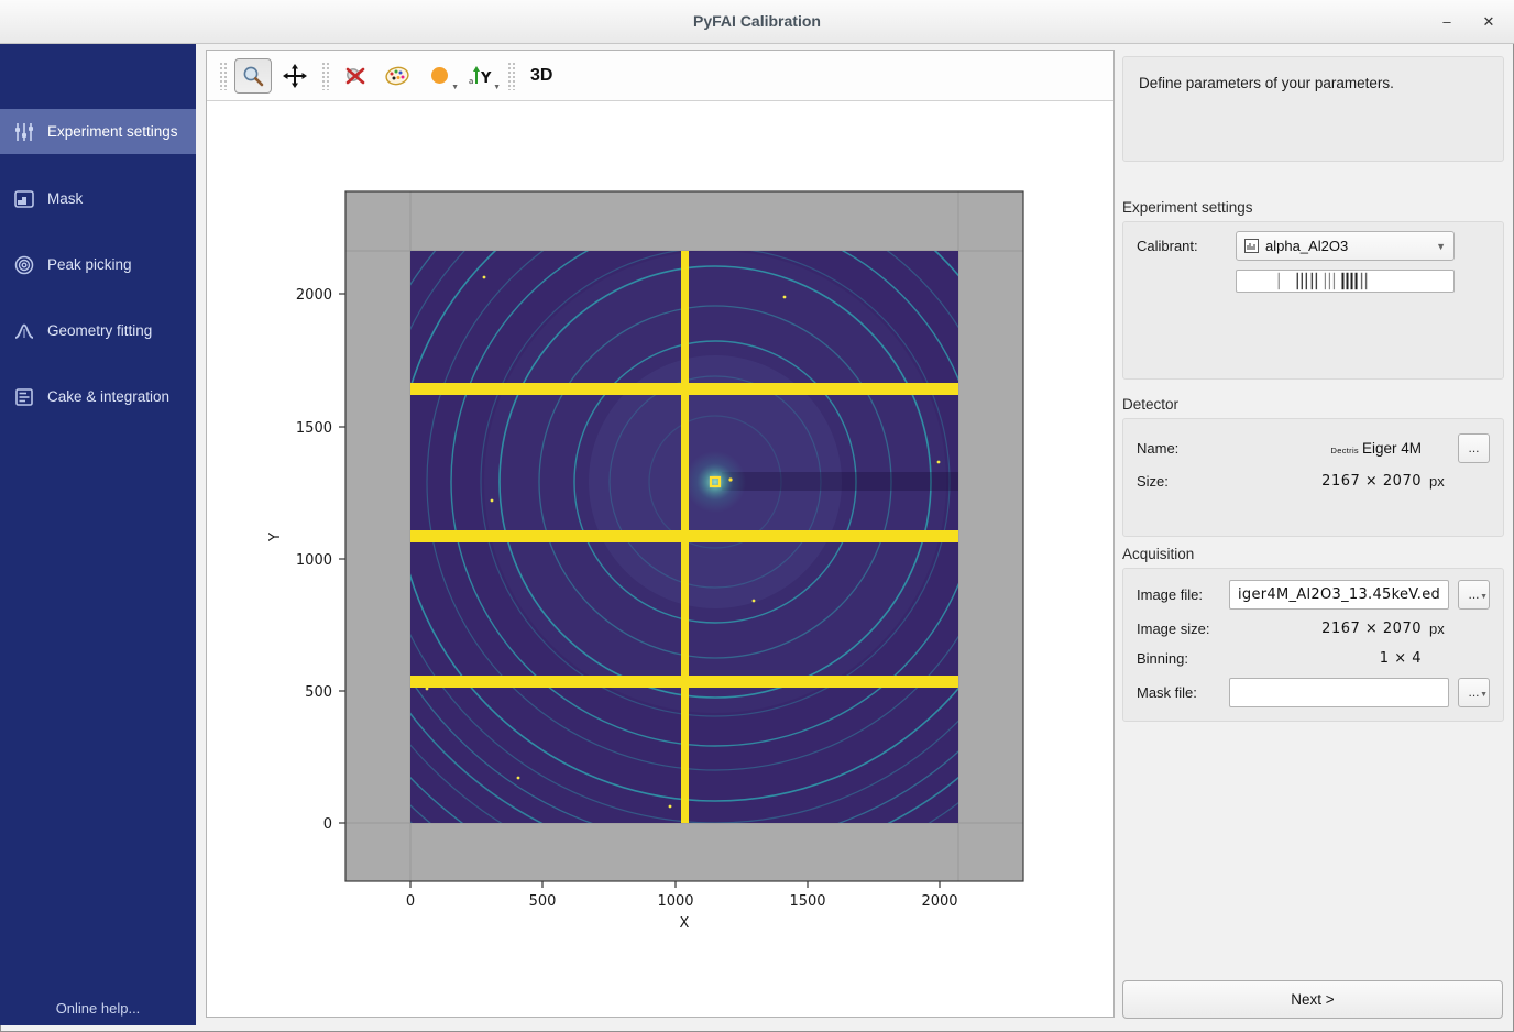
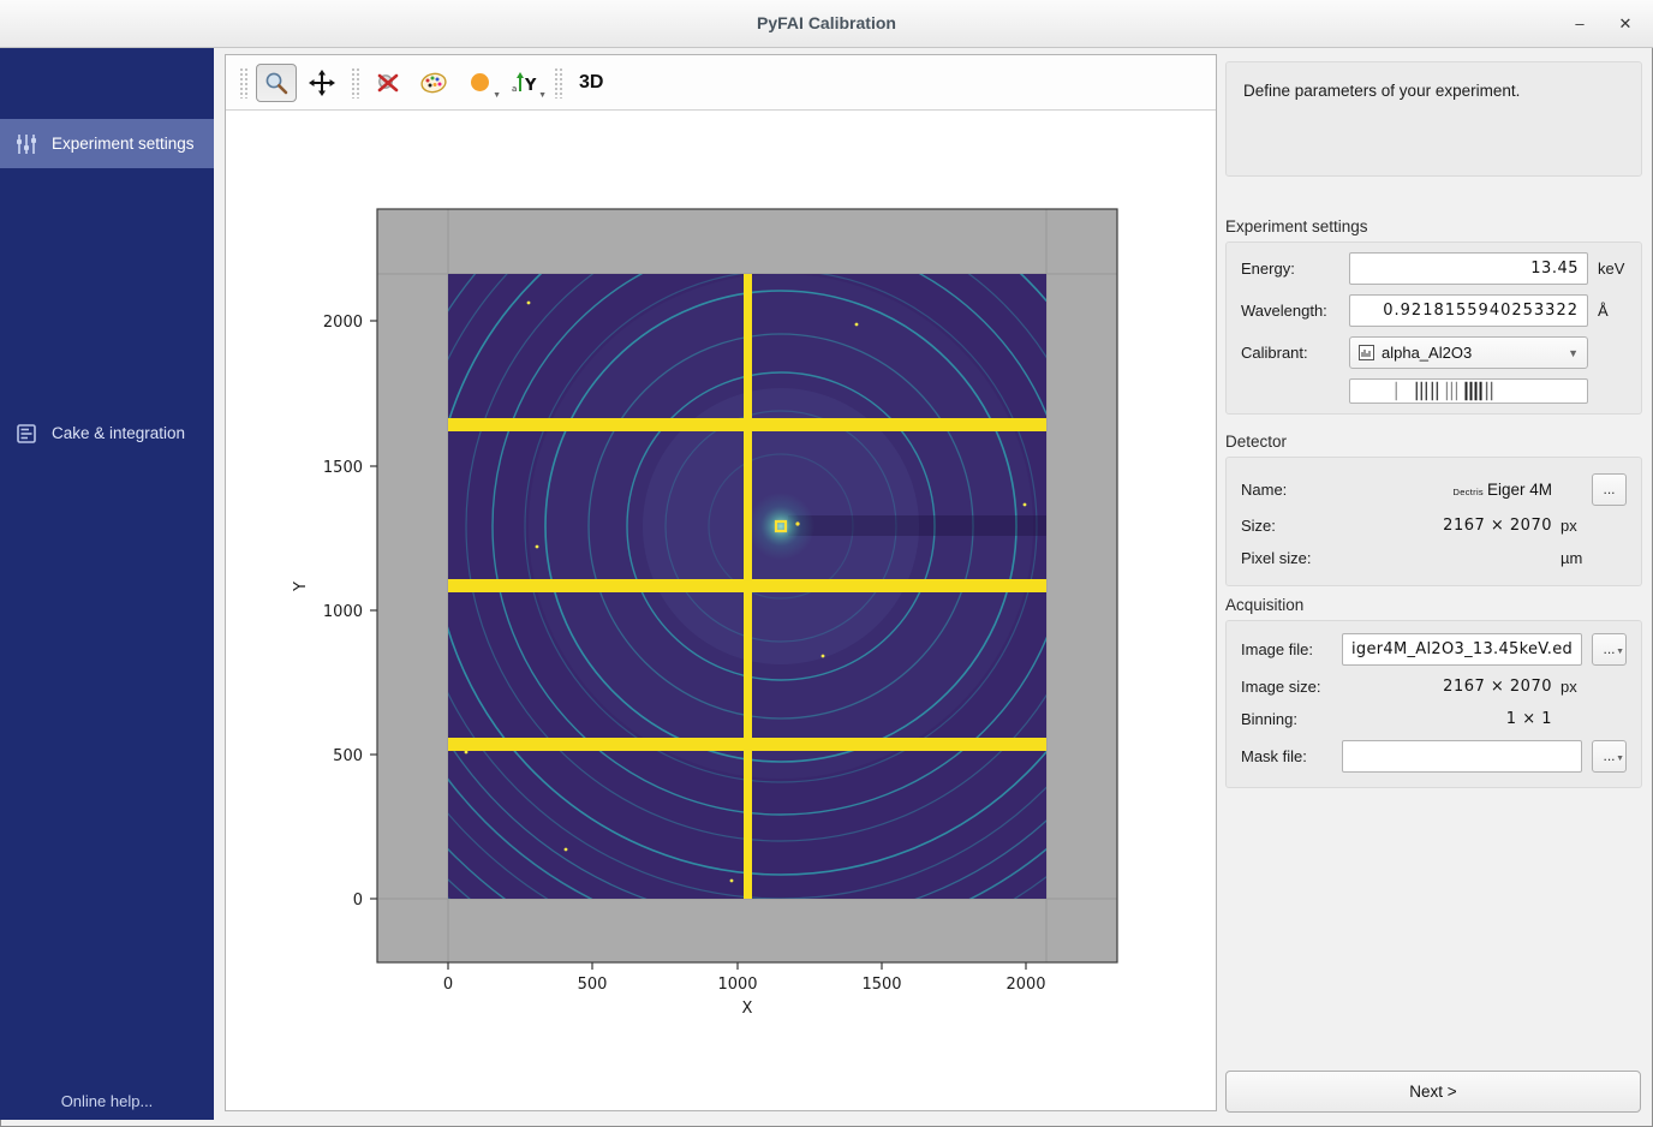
  PyFAI Calibration
  –
  ✕
  Experiment settings
- Mask
- Peak picking
- Geometry fitting
  Cake & integration
  Online help...
  a
  Y
  3D
  0
  500
  1000
  1500
  2000
  X
  2000
  1500
  1000
  500
  0
- Define parameters of your parameters.
+ Define parameters of your experiment.
  Experiment settings
+ Energy:
+ 13.45
+ keV
+ Wavelength:
+ 0.9218155940253322
+ Å
  Calibrant:
  alpha_Al2O3
  ▼
  Detector
  Name:
  Dectris Eiger 4M
  ...
  Size:
  2167 × 2070
  px
+ Pixel size:
+ µm
  Acquisition
  Image file:
  iger4M_Al2O3_13.45keV.ed
  ...
  Image size:
  2167 × 2070
  px
  Binning:
- 1 × 4
+ 1 × 1
  Mask file:
  ...
  Next >
